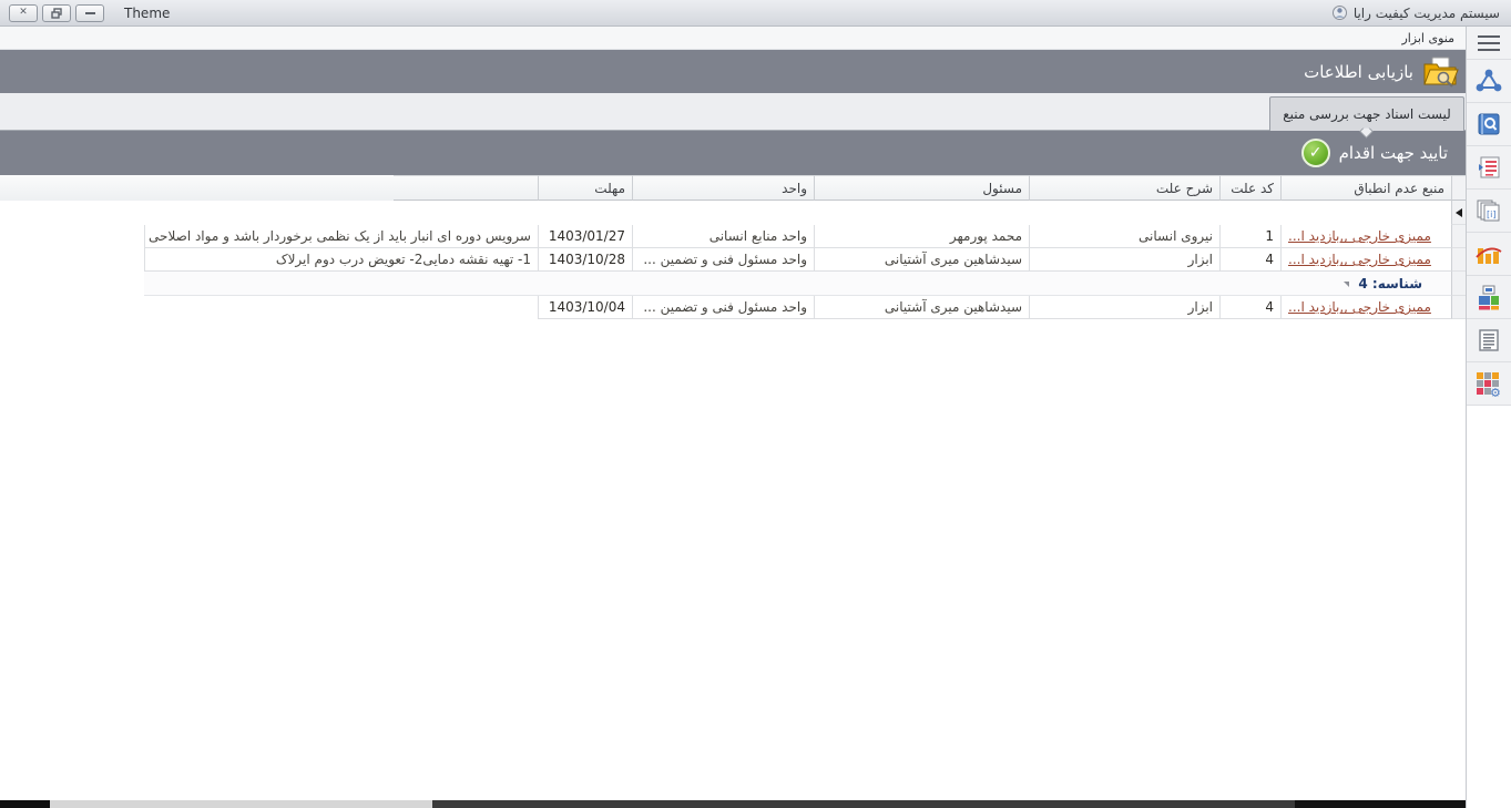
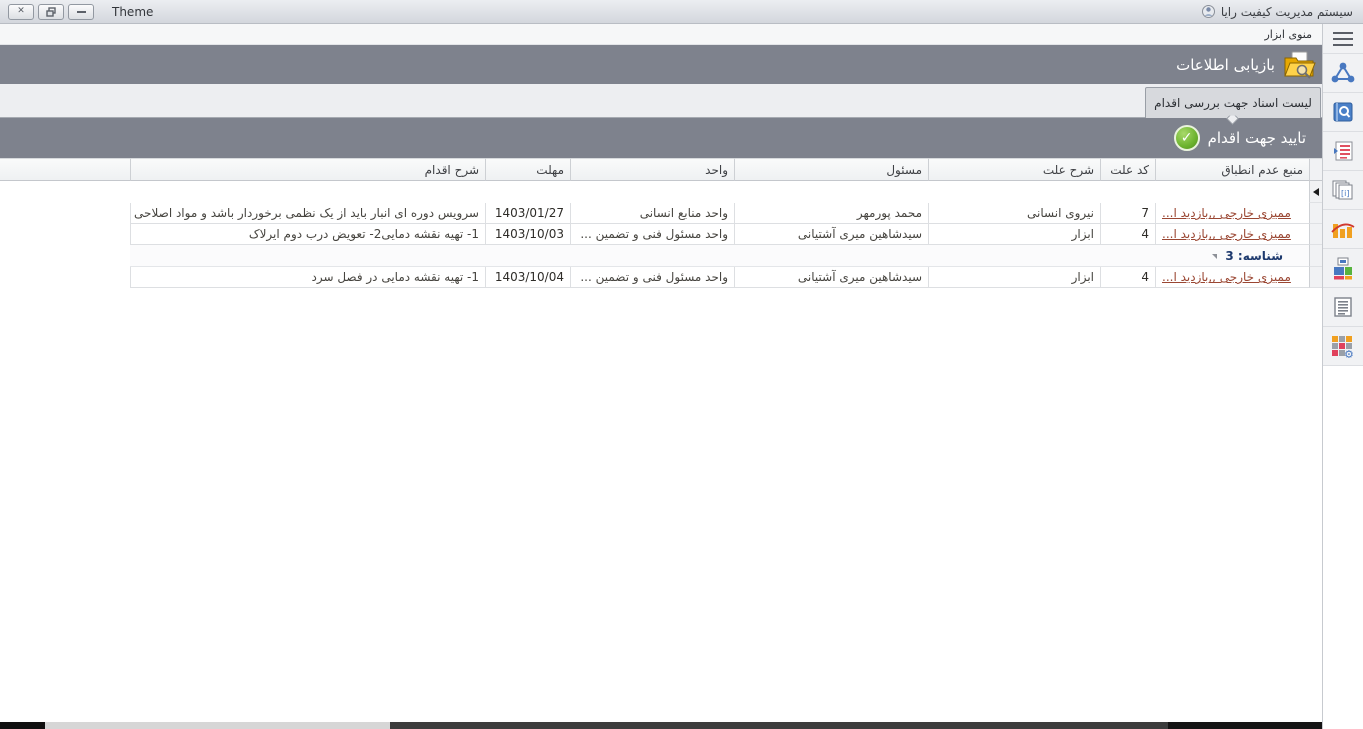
  ✕
  Theme
  سیستم مدیریت کیفیت رایا
  منوی ابزار
  بازیابی اطلاعات
- لیست اسناد جهت بررسی منبع
+ لیست اسناد جهت بررسی اقدام
  تایید جهت اقدام
  ✓
  منبع عدم انطباق
  کد علت
  شرح علت
  مسئول
  واحد
  مهلت
+ شرح اقدام
  ممیزی خارجی ,,بازدید ا...
- 1
+ 7
  نیروی انسانی
  محمد پورمهر
  واحد منابع انسانی
  1403/01/27
  سرویس دوره ای انبار باید از یک نظمی برخوردار باشد و مواد اصلاحی
  ممیزی خارجی ,,بازدید ا...
  4
  ابزار
  سیدشاهین میری آشتیانی
  واحد مسئول فنی و تضمین ...
- 1403/10/28
+ 1403/10/03
  1- تهیه نقشه دمایی2- تعویض درب دوم ایرلاک
- شناسه: 4
+ شناسه: 3
  ممیزی خارجی ,,بازدید ا...
  4
  ابزار
  سیدشاهین میری آشتیانی
  واحد مسئول فنی و تضمین ...
  1403/10/04
+ 1- تهیه نقشه دمایی در فصل سرد
  [i]
  ⚙
